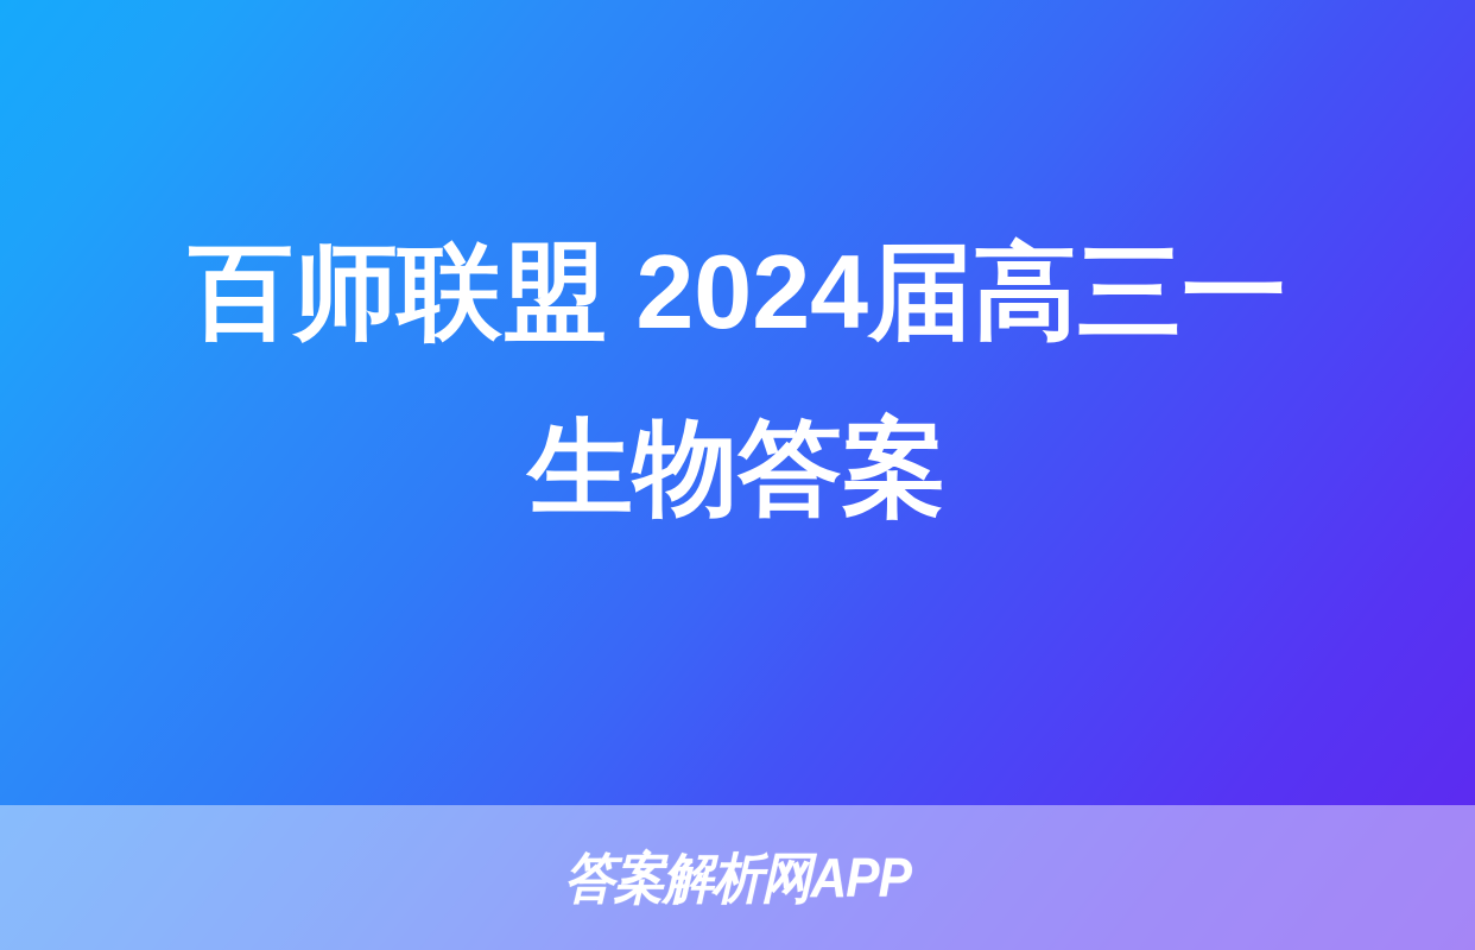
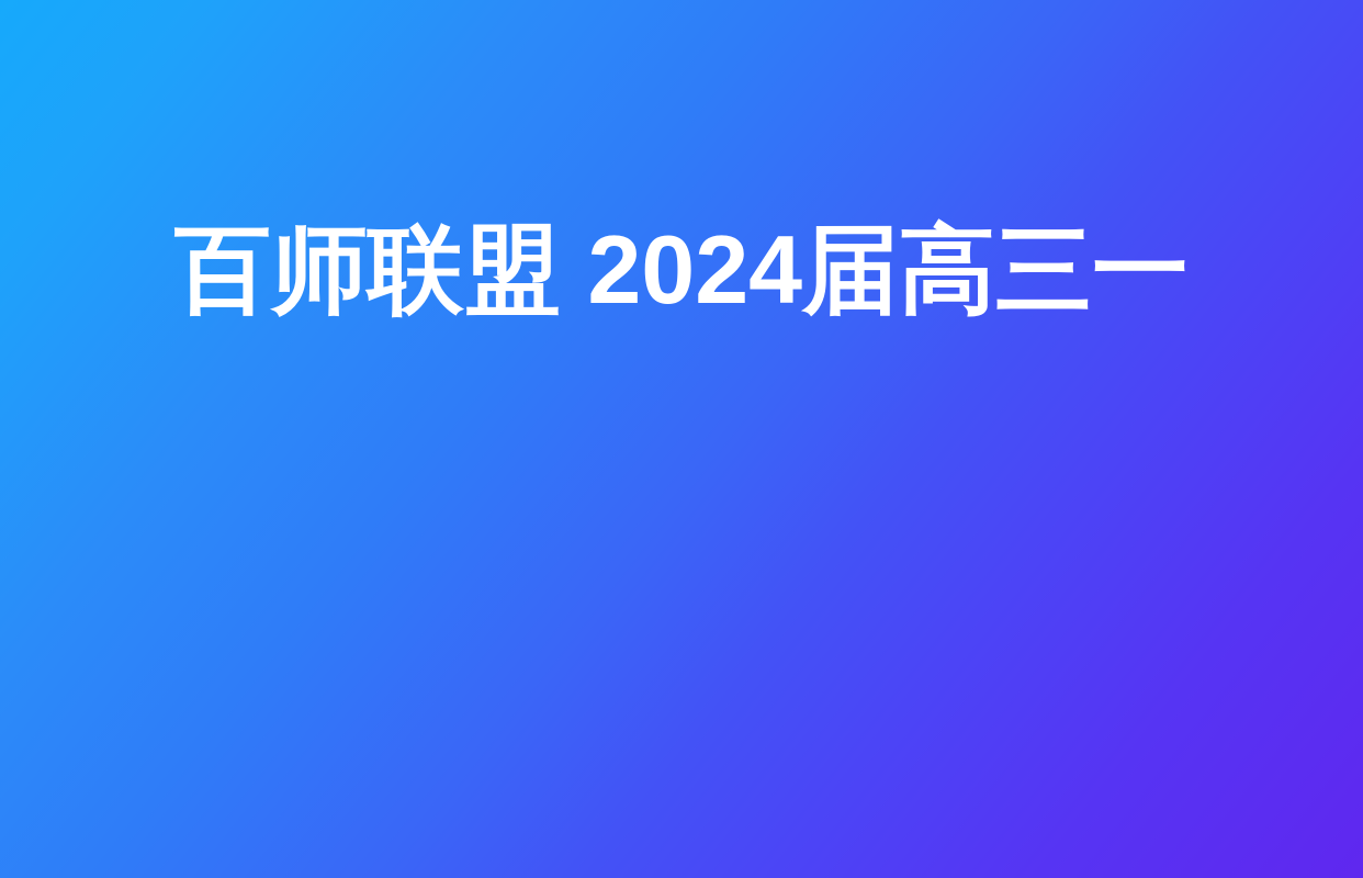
  百师联盟 2024届高三一
- 生物答案
- 答案解析网APP
